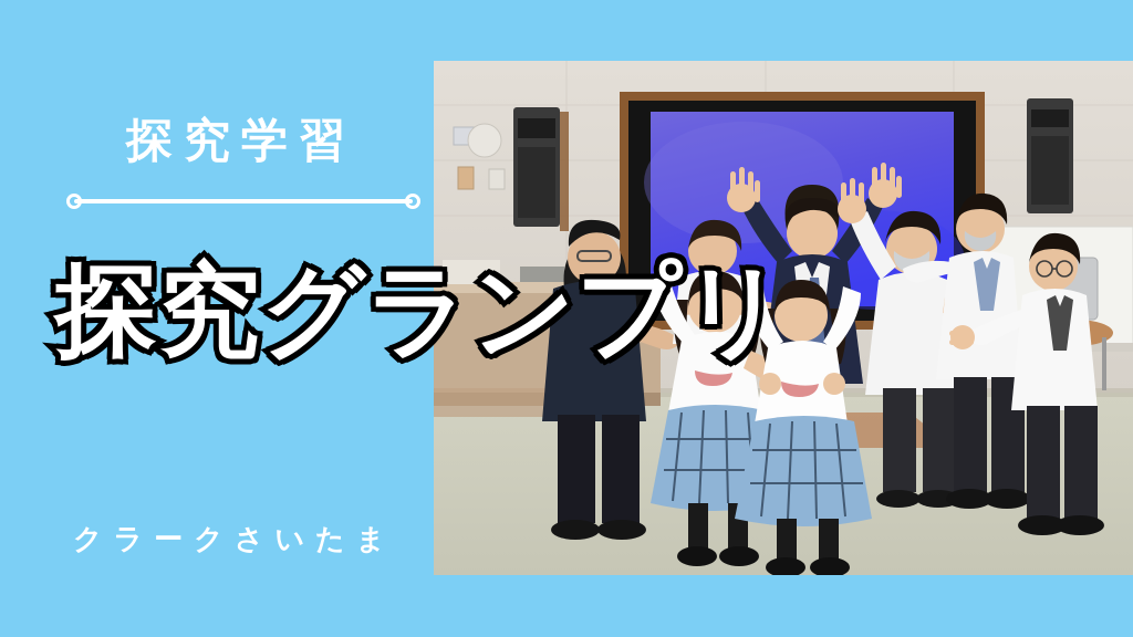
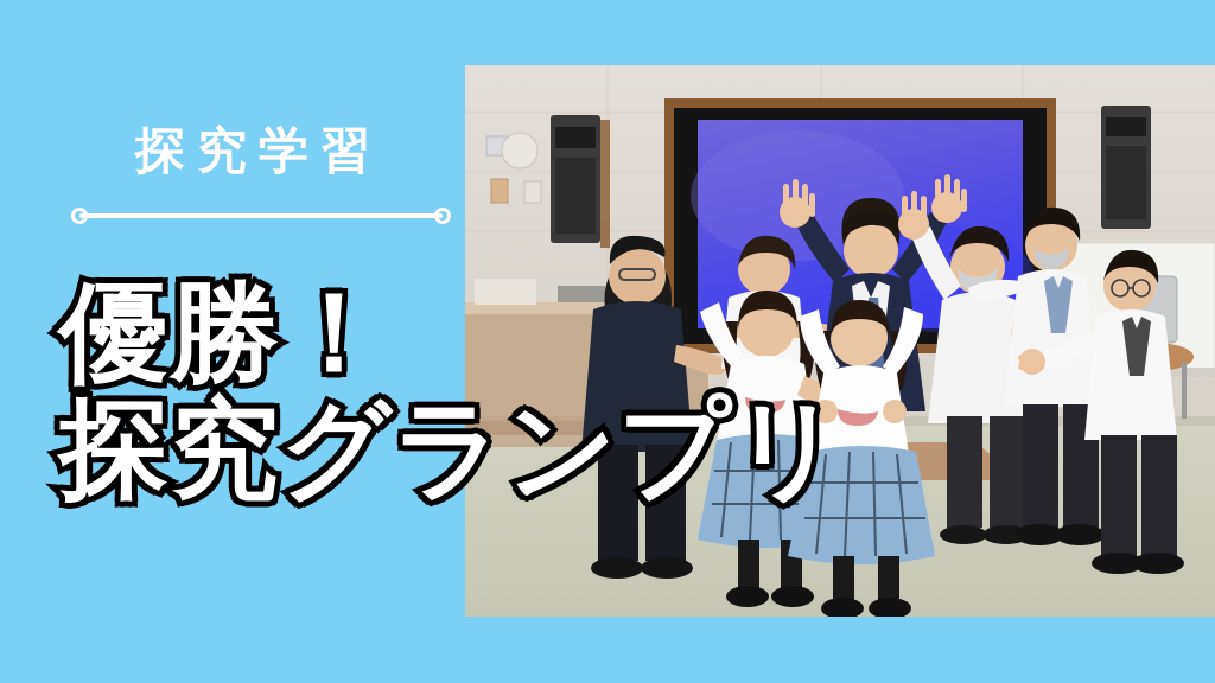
  探究学習
+ 優勝！
  探究グランプリ
- クラークさいたま
